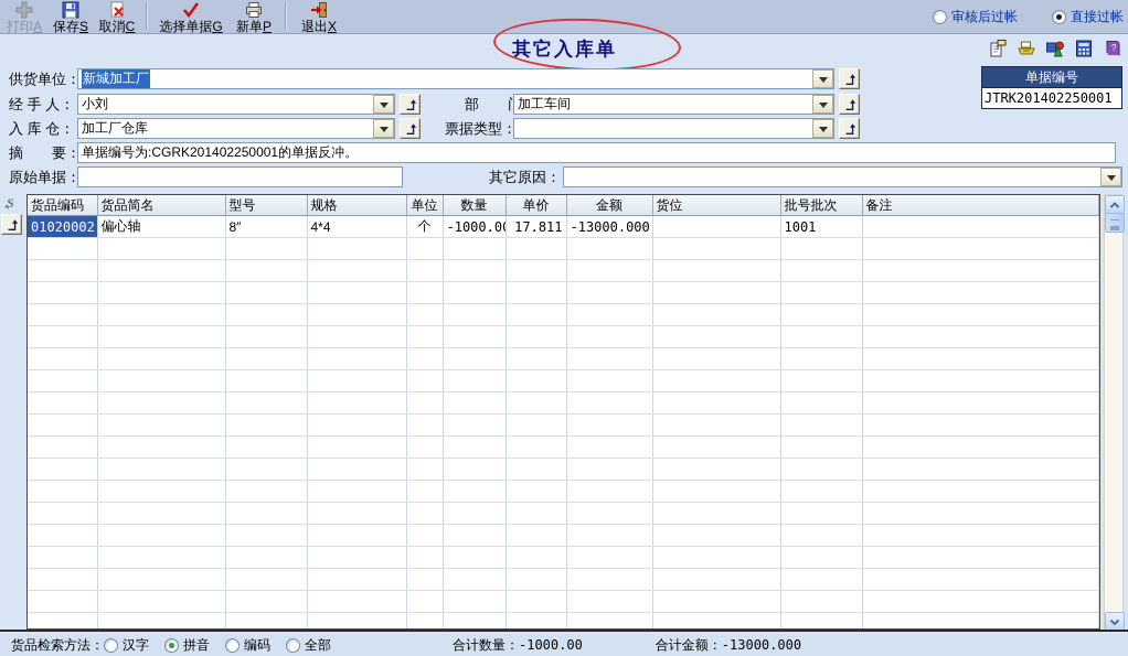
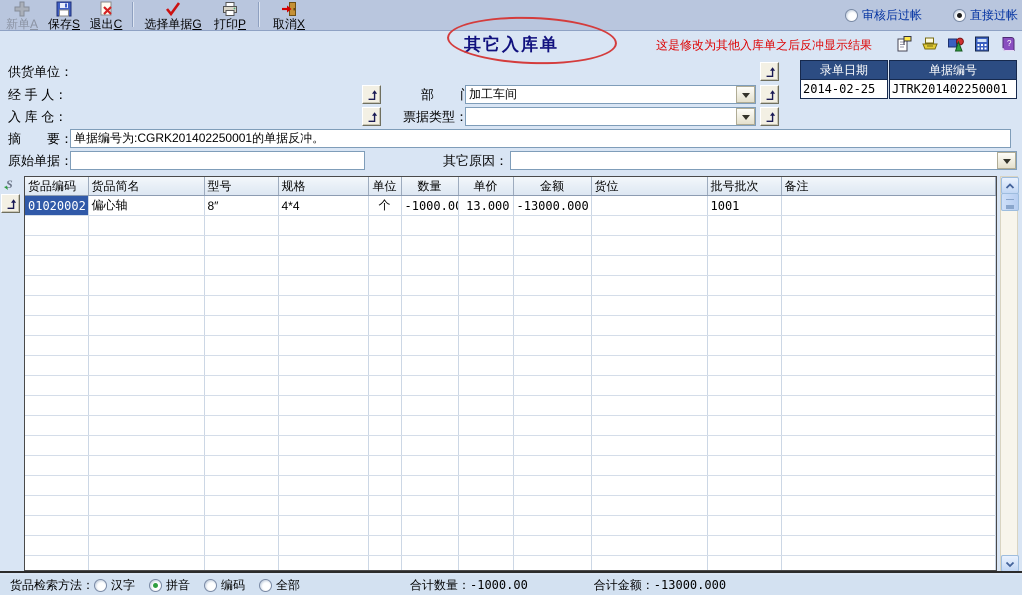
- 打印A
+ 新单A
  保存S
- 取消C
+ 退出C
  选择单据G
- 新单P
+ 打印P
- 退出X
+ 取消X
  审核后过帐
  直接过帐
  其它入库单
+ 这是修改为其他入库单之后反冲显示结果
  ?
+ 录单日期
+ 2014-02-25
  单据编号
  JTRK201402250001
  供货单位：
- 新城加工厂
  经 手 人：
- 小刘
  加工车间
  入 库 仓：
- 加工厂仓库
  票据类型：
  摘 要：
  单据编号为:CGRK201402250001的单据反冲。
  原始单据：
  其它原因：
  S
  货品编码	货品简名	型号	规格	单位	数量	单价	金额	货位	批号批次	备注
- 01020002	偏心轴	8″	4*4	个	-1000.0	17.811	-13000.000		1001
+ 01020002	偏心轴	8″	4*4	个	-1000.0	13.000	-13000.000		1001
  货品检索方法：
  汉字
  拼音
  编码
  全部
  合计数量：
  -1000.00
  合计金额：
  -13000.000
